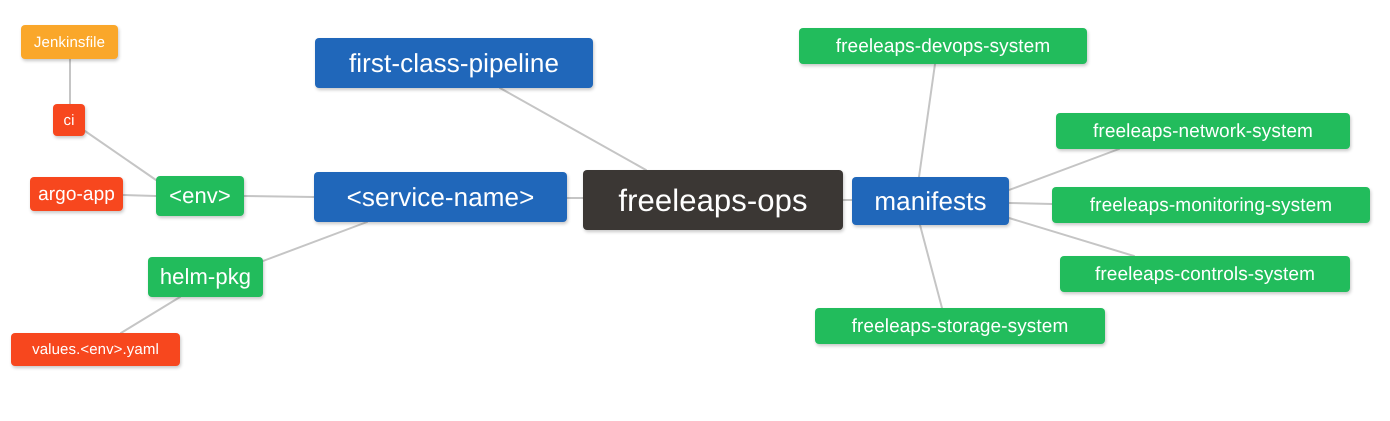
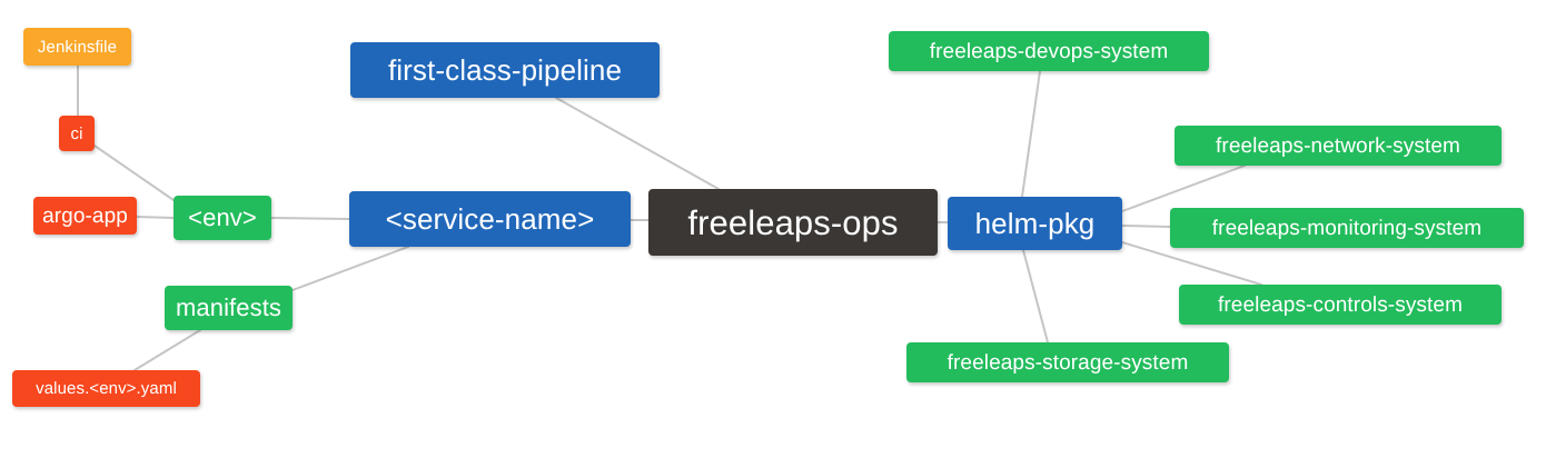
  Jenkinsfile
  ci
  argo-app
  <env>
- helm-pkg
+ manifests
  values.<env>.yaml
  <service-name>
  first-class-pipeline
  freeleaps-ops
- manifests
+ helm-pkg
  freeleaps-devops-system
  freeleaps-network-system
  freeleaps-monitoring-system
  freeleaps-controls-system
  freeleaps-storage-system
